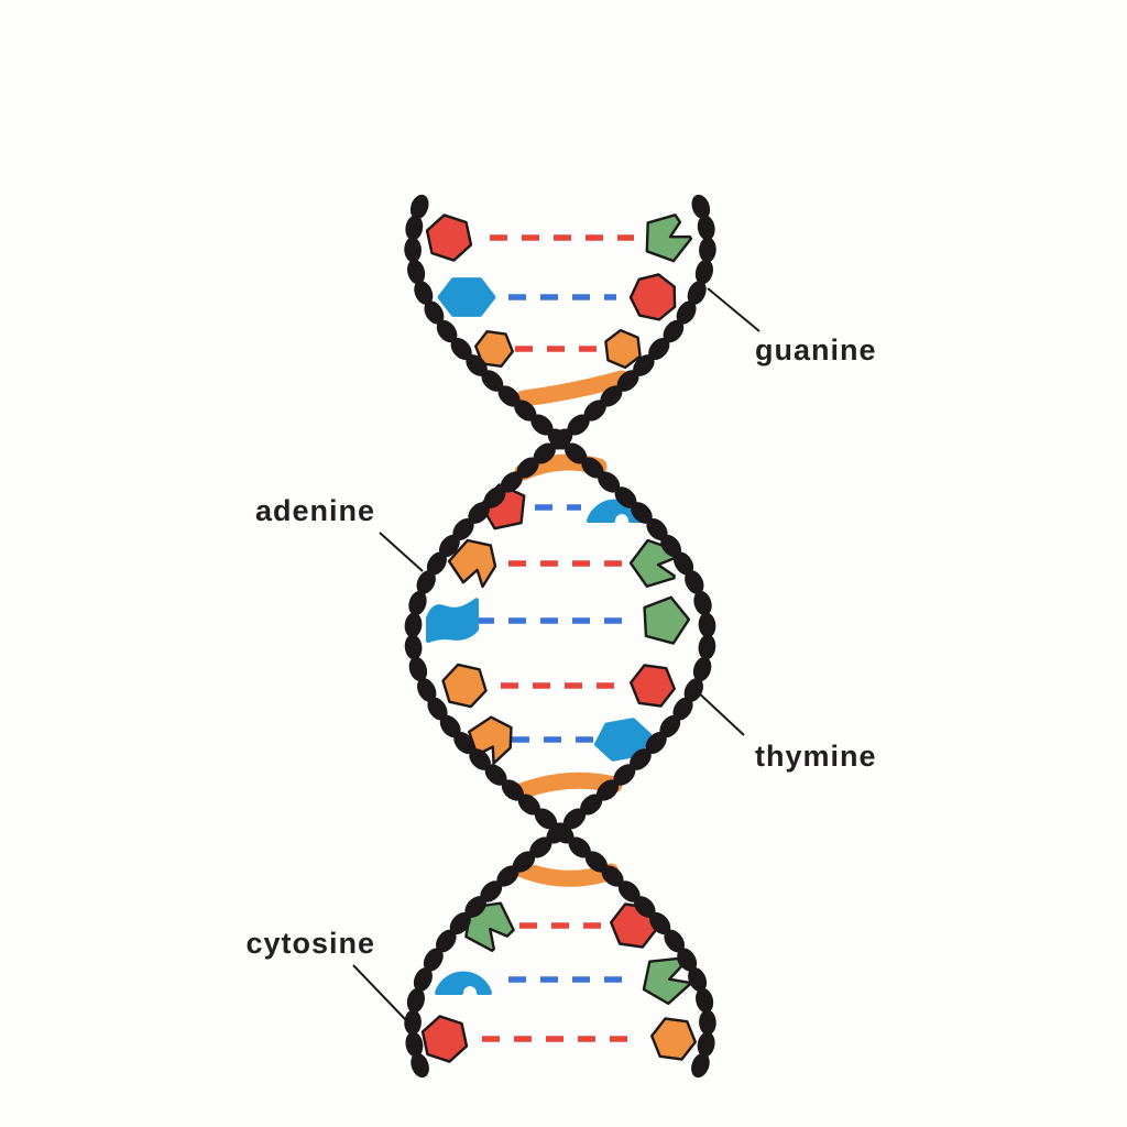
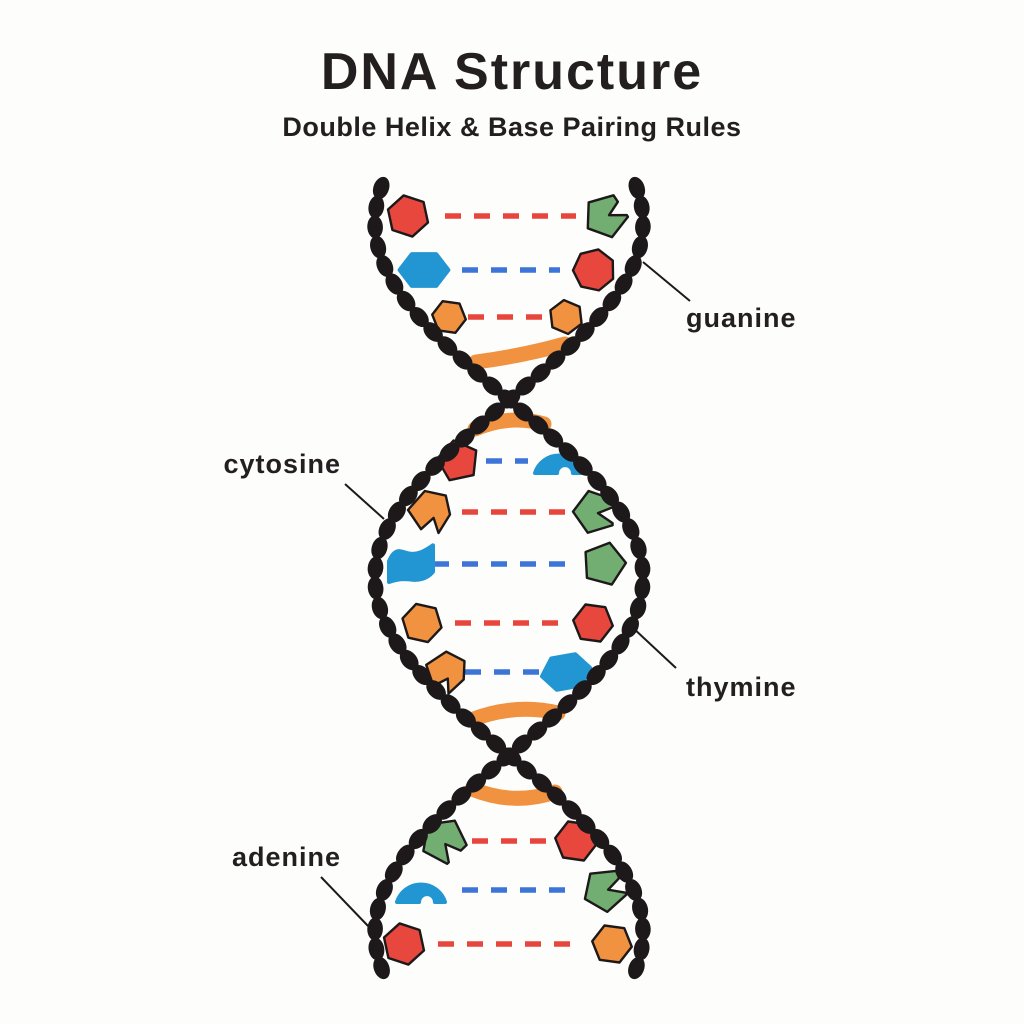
+ DNA Structure
+ Double Helix & Base Pairing Rules
  guanine
- adenine
+ cytosine
  thymine
- cytosine
+ adenine
